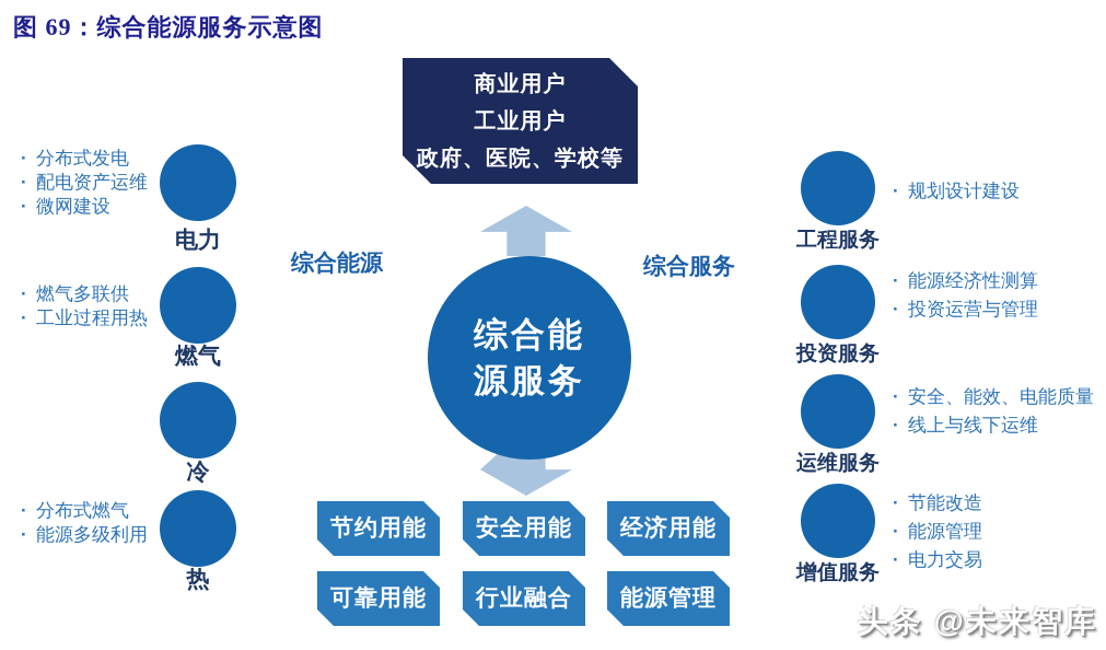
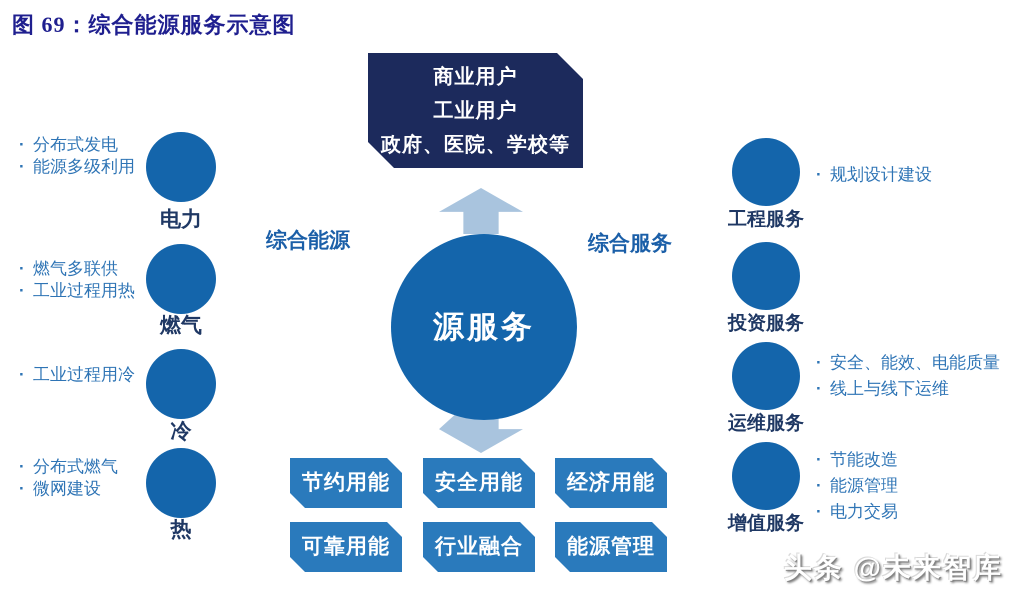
  图 69：综合能源服务示意图
  商业用户
  工业用户
  政府、医院、学校等
- 综合能
  源服务
  综合能源
  综合服务
  分布式发电
- 配电资产运维
- 微网建设
+ 能源多级利用
  电力
  燃气多联供
  工业过程用热
  燃气
+ 工业过程用冷
  冷
  分布式燃气
- 能源多级利用
+ 微网建设
  热
  工程服务
  规划设计建设
  投资服务
- 能源经济性测算
- 投资运营与管理
  运维服务
  安全、能效、电能质量
  线上与线下运维
  增值服务
  节能改造
  能源管理
  电力交易
  节约用能
  安全用能
  经济用能
  可靠用能
  行业融合
  能源管理
  头条 @未来智库
